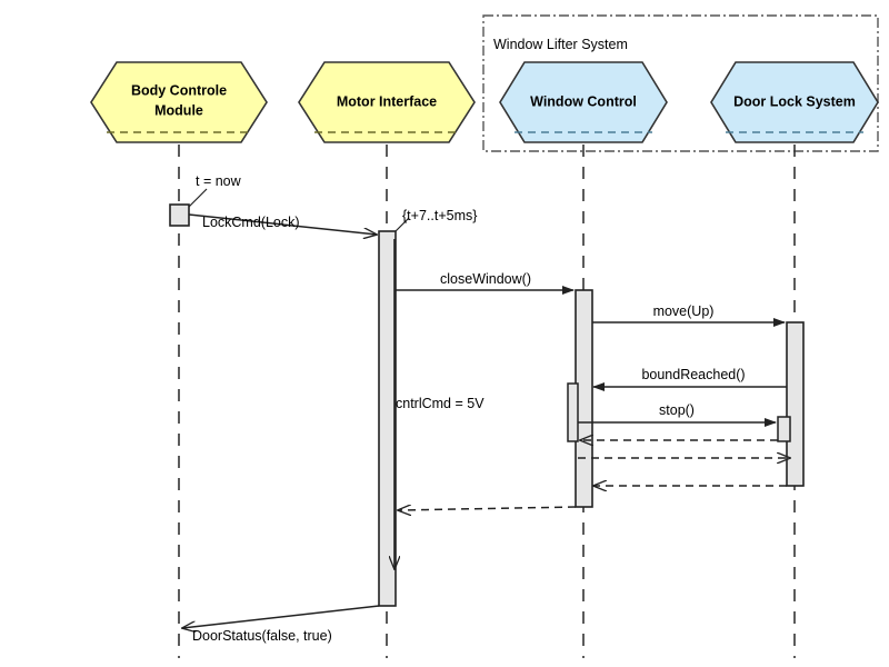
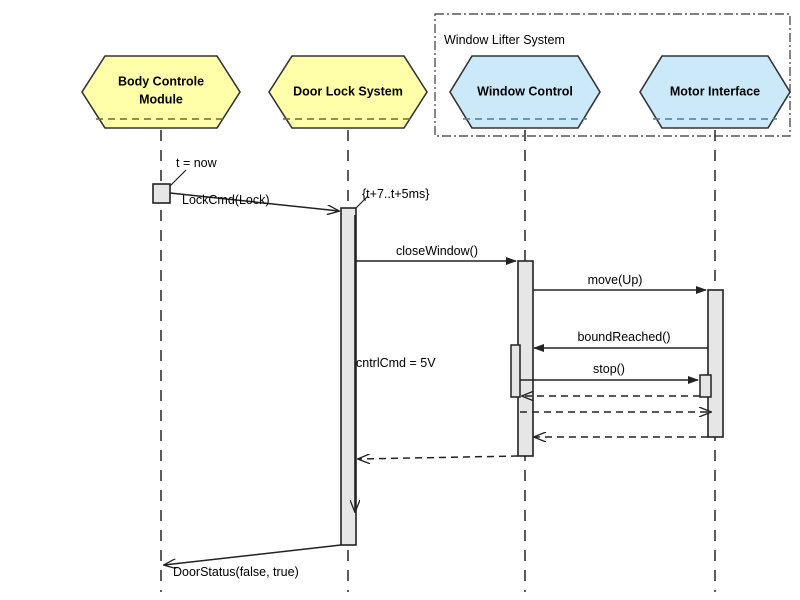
  Window Lifter System
  Body Controle
  Module
- Motor Interface
+ Door Lock System
  Window Control
- Door Lock System
+ Motor Interface
  t = now
  LockCmd(Lock)
  {t+7..t+5ms}
  closeWindow()
  move(Up)
  boundReached()
  stop()
  cntrlCmd = 5V
  DoorStatus(false, true)
